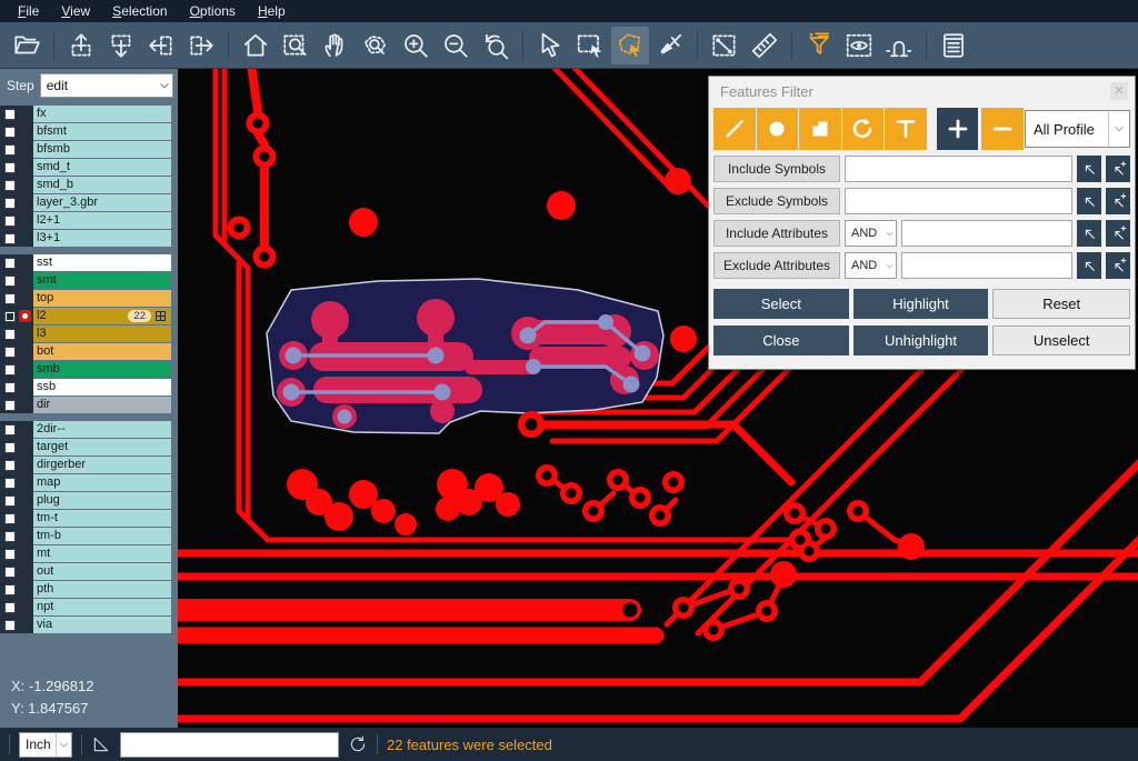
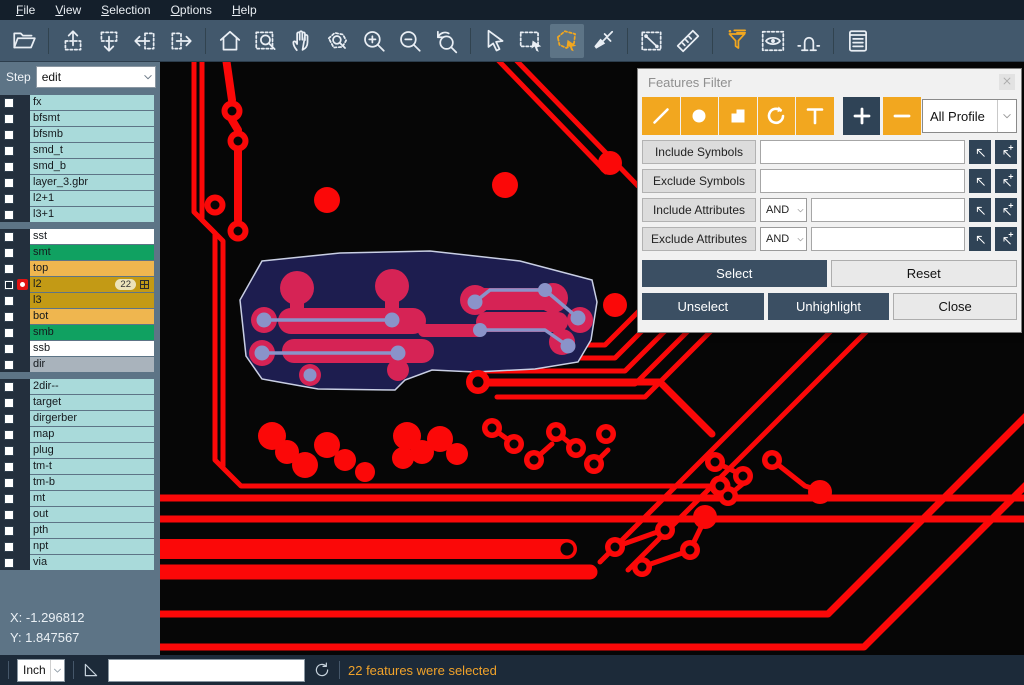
  File
  View
  Selection
  Options
  Help
  Step
  edit
  fx
  bfsmt
  bfsmb
  smd_t
  smd_b
  layer_3.gbr
  l2+1
  l3+1
  sst
  smt
  top
  l2
  22
  l3
  bot
  smb
  ssb
  dir
  2dir--
  target
  dirgerber
  map
  plug
  tm-t
  tm-b
  mt
  out
  pth
  npt
  via
  X: -1.296812
  Y: 1.847567
  Features Filter
  All Profile
  Include Symbols
  Exclude Symbols
  Include Attributes
  AND
  Exclude Attributes
  AND
  Select
- Highlight
  Reset
- Close
+ Unselect
  Unhighlight
- Unselect
+ Close
  Inch
  22 features were selected
